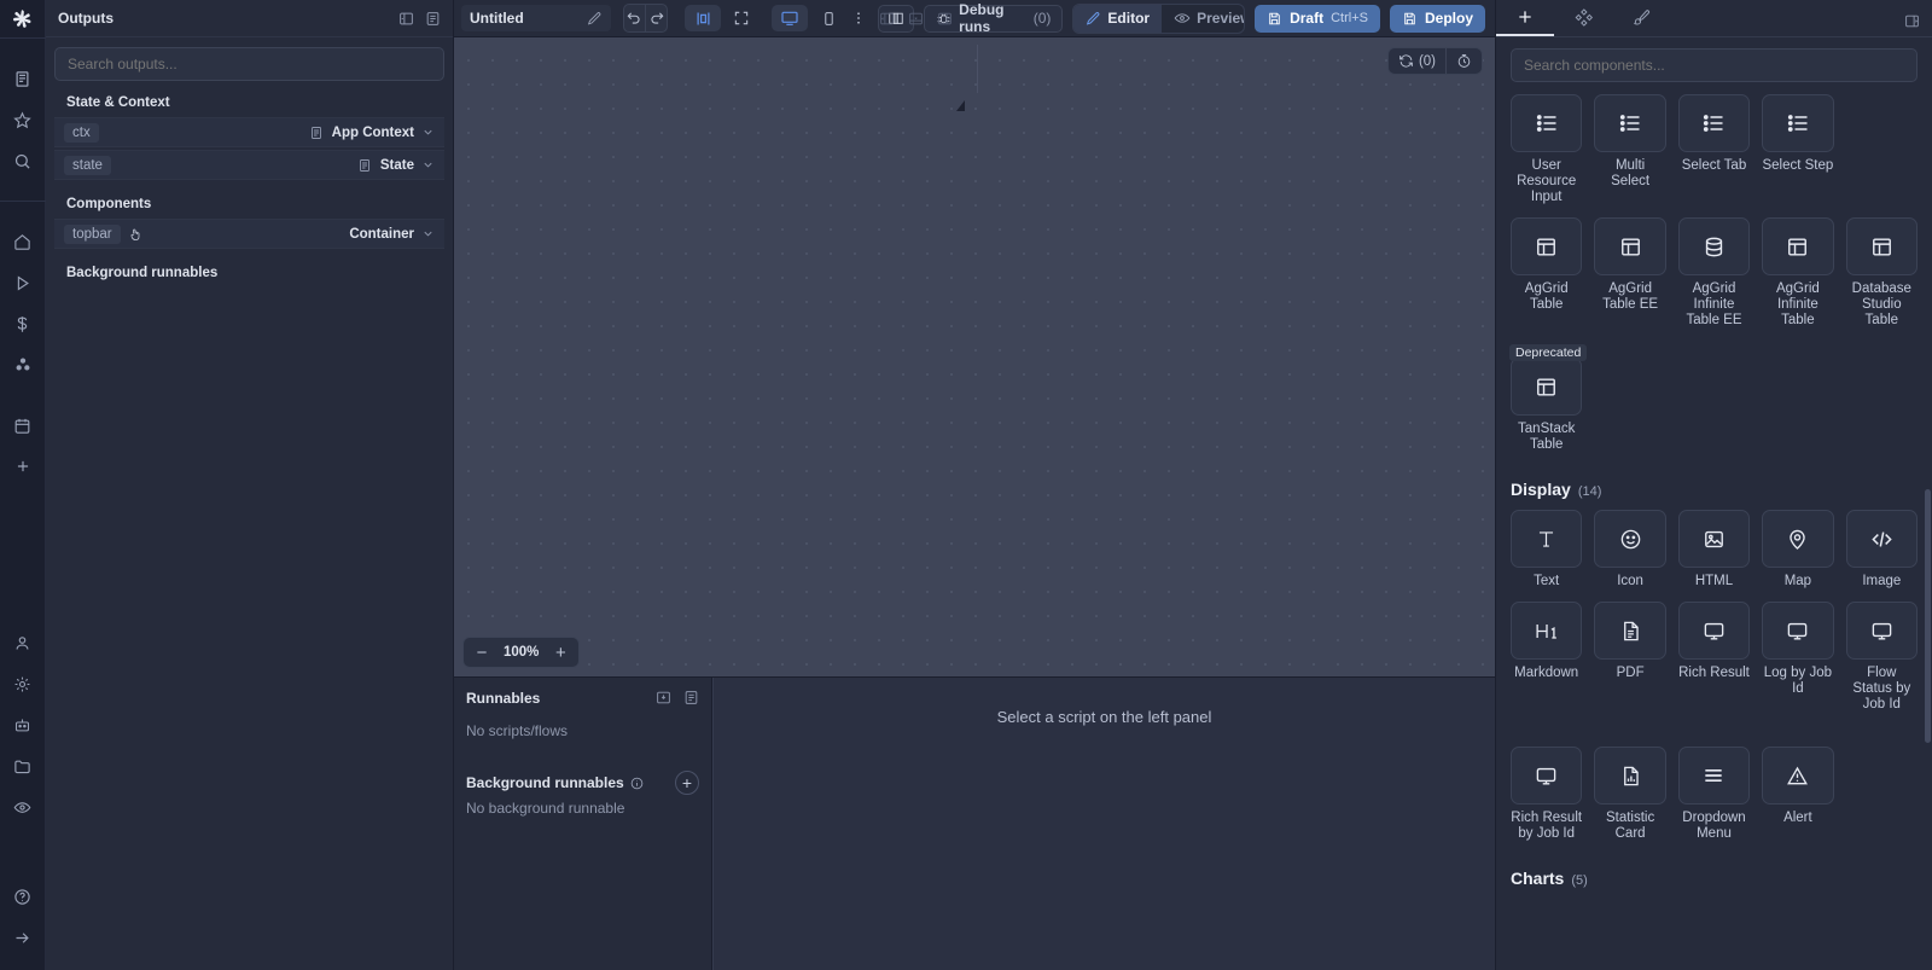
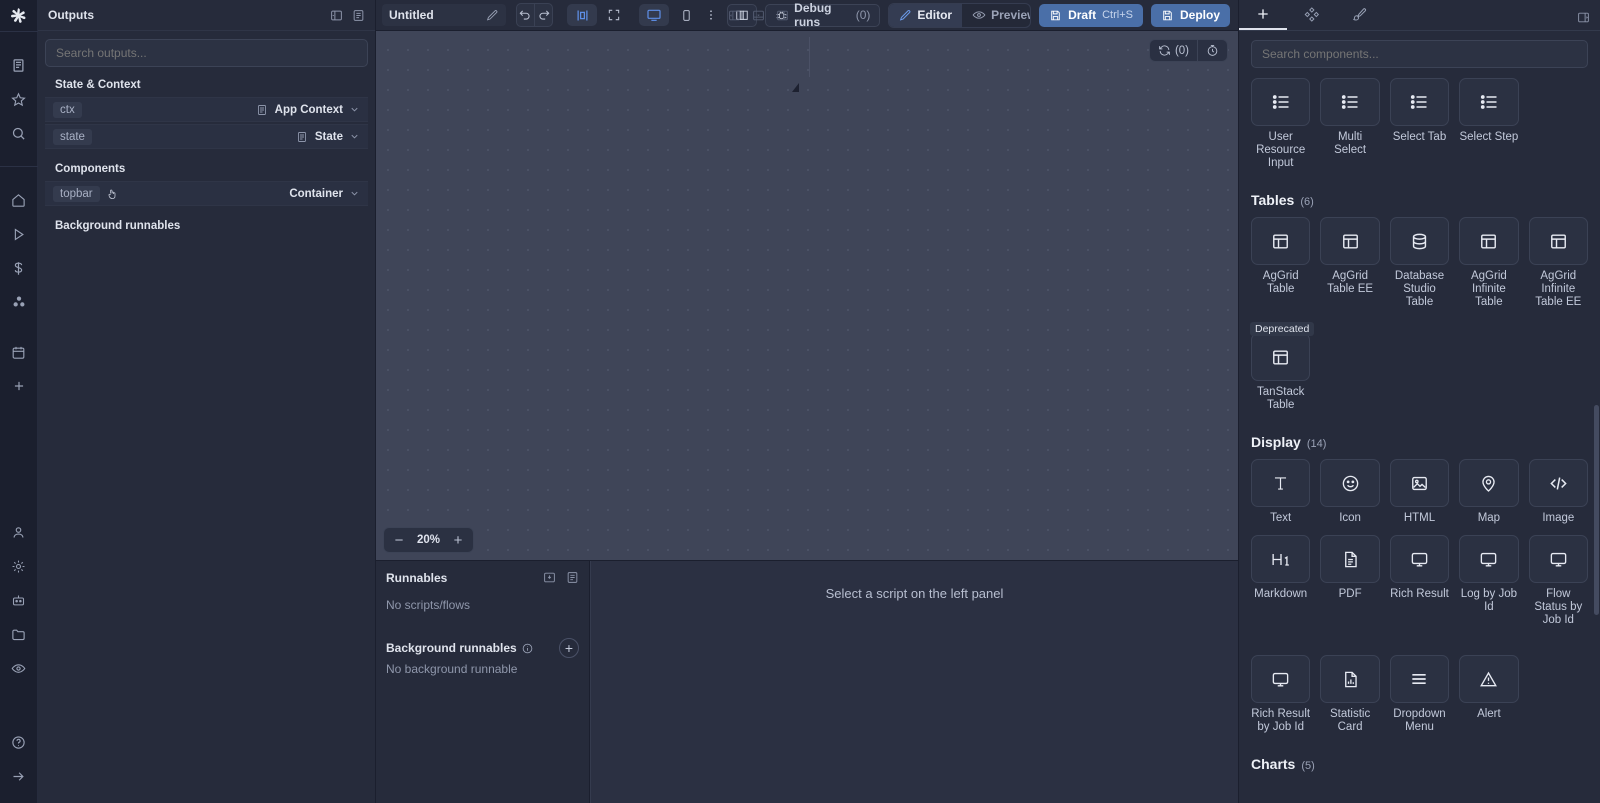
  Outputs
  Search outputs...
  State & Context
  ctx
  App Context
  state
  State
  Components
  topbar
  Container
  Background runnables
  Untitled
  Debug runs
  (0)
  Editor
  Previe
  Draft
  Ctrl+S
  Deploy
  (0)
  −
- 100%
+ 20%
  +
  Runnables
  No scripts/flows
  Background runnables
  +
  No background runnable
  Select a script on the left panel
  Search components...
  User Resource Input
  Multi Select
  Select Tab
  Select Step
+ Tables
+ (6)
  AgGrid Table
  AgGrid Table EE
- AgGrid Infinite Table EE
+ Database Studio Table
  AgGrid Infinite Table
- Database Studio Table
+ AgGrid Infinite Table EE
  Deprecated
  TanStack Table
  Display
  (14)
  Text
  Icon
  HTML
  Map
  Image
  Markdown
  PDF
  Rich Result
  Log by Job Id
  Flow Status by Job Id
  Rich Result by Job Id
  Statistic Card
  Dropdown Menu
  Alert
  Charts
  (5)
